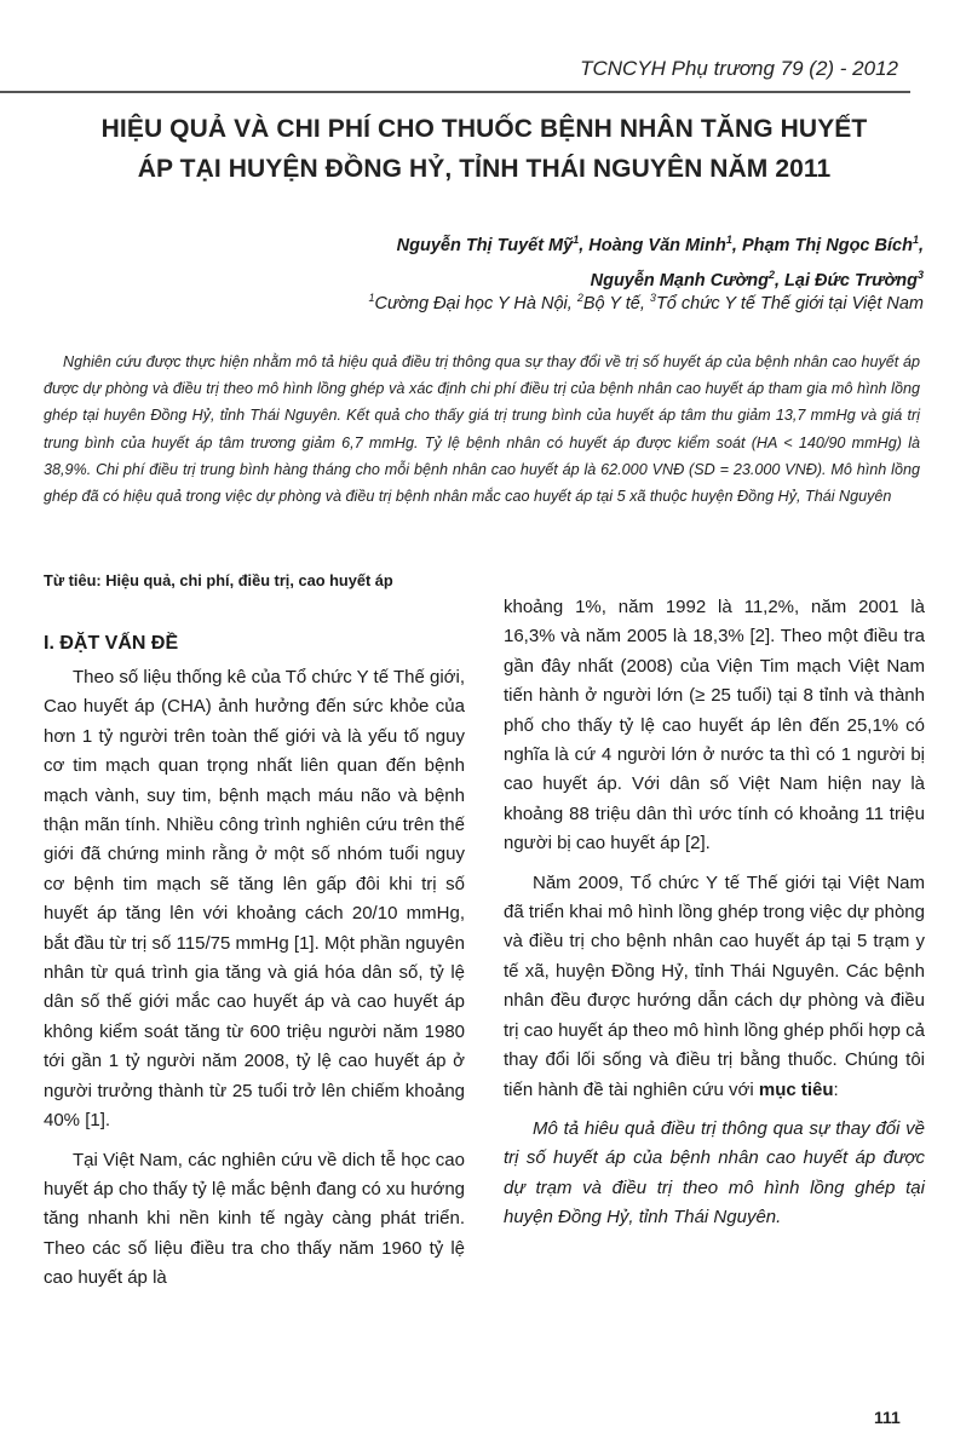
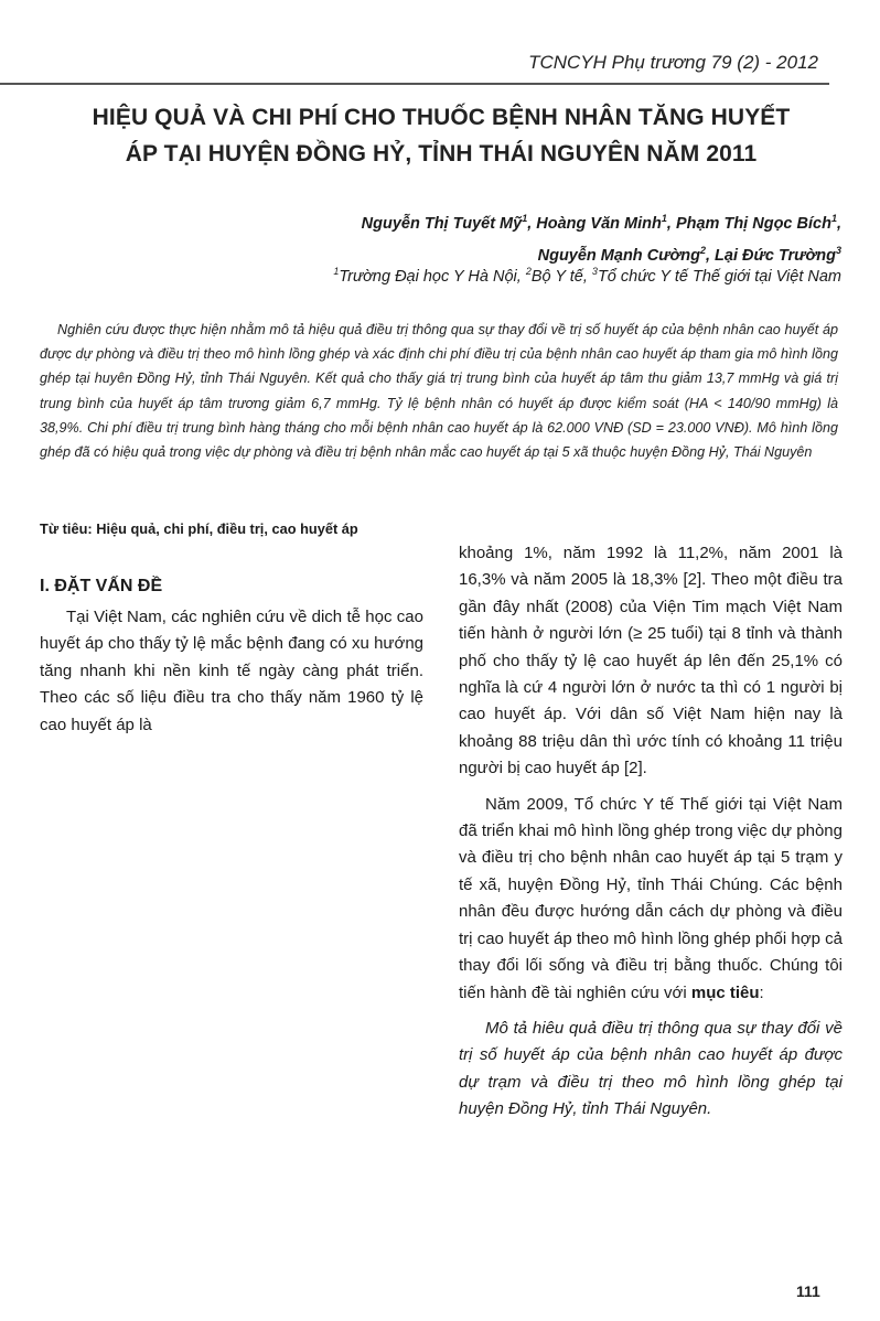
  TCNCYH Phụ trương 79 (2) - 2012
  HIỆU QUẢ VÀ CHI PHÍ CHO THUỐC BỆNH NHÂN TĂNG HUYẾT
  ÁP TẠI HUYỆN ĐỒNG HỶ, TỈNH THÁI NGUYÊN NĂM 2011
  Nguyễn Thị Tuyết Mỹ1, Hoàng Văn Minh1, Phạm Thị Ngọc Bích1,
  Nguyễn Mạnh Cường2, Lại Đức Trường3
- 1Cường Đại học Y Hà Nội, 2Bộ Y tế, 3Tổ chức Y tế Thế giới tại Việt Nam
+ 1Trường Đại học Y Hà Nội, 2Bộ Y tế, 3Tổ chức Y tế Thế giới tại Việt Nam
  Nghiên cứu được thực hiện nhằm mô tả hiệu quả điều trị thông qua sự thay đổi về trị số huyết áp của bệnh nhân cao huyết áp được dự phòng và điều trị theo mô hình lồng ghép và xác định chi phí điều trị của bệnh nhân cao huyết áp tham gia mô hình lồng ghép tại huyên Đồng Hỷ, tỉnh Thái Nguyên. Kết quả cho thấy giá trị trung bình của huyết áp tâm thu giảm 13,7 mmHg và giá trị trung bình của huyết áp tâm trương giảm 6,7 mmHg. Tỷ lệ bệnh nhân có huyết áp được kiểm soát (HA < 140/90 mmHg) là 38,9%. Chi phí điều trị trung bình hàng tháng cho mỗi bệnh nhân cao huyết áp là 62.000 VNĐ (SD = 23.000 VNĐ). Mô hình lồng ghép đã có hiệu quả trong việc dự phòng và điều trị bệnh nhân mắc cao huyết áp tại 5 xã thuộc huyện Đồng Hỷ, Thái Nguyên
  Từ tiêu: Hiệu quả, chi phí, điều trị, cao huyết áp
  I. ĐẶT VẤN ĐỀ
- Theo số liệu thống kê của Tổ chức Y tế Thế giới, Cao huyết áp (CHA) ảnh hưởng đến sức khỏe của hơn 1 tỷ người trên toàn thế giới và là yếu tố nguy cơ tim mạch quan trọng nhất liên quan đến bệnh mạch vành, suy tim, bệnh mạch máu não và bệnh thận mãn tính. Nhiều công trình nghiên cứu trên thế giới đã chứng minh rằng ở một số nhóm tuổi nguy cơ bệnh tim mạch sẽ tăng lên gấp đôi khi trị số huyết áp tăng lên với khoảng cách 20/10 mmHg, bắt đầu từ trị số 115/75 mmHg [1]. Một phần nguyên nhân từ quá trình gia tăng và giá hóa dân số, tỷ lệ dân số thế giới mắc cao huyết áp và cao huyết áp không kiểm soát tăng từ 600 triệu người năm 1980 tới gần 1 tỷ người năm 2008, tỷ lệ cao huyết áp ở người trưởng thành từ 25 tuổi trở lên chiếm khoảng 40% [1].
  Tại Việt Nam, các nghiên cứu về dich tễ học cao huyết áp cho thấy tỷ lệ mắc bệnh đang có xu hướng tăng nhanh khi nền kinh tế ngày càng phát triển. Theo các số liệu điều tra cho thấy năm 1960 tỷ lệ cao huyết áp là
  khoảng 1%, năm 1992 là 11,2%, năm 2001 là 16,3% và năm 2005 là 18,3% [2]. Theo một điều tra gần đây nhất (2008) của Viện Tim mạch Việt Nam tiến hành ở người lớn (≥ 25 tuổi) tại 8 tỉnh và thành phố cho thấy tỷ lệ cao huyết áp lên đến 25,1% có nghĩa là cứ 4 người lớn ở nước ta thì có 1 người bị cao huyết áp. Với dân số Việt Nam hiện nay là khoảng 88 triệu dân thì ước tính có khoảng 11 triệu người bị cao huyết áp [2].
- Năm 2009, Tổ chức Y tế Thế giới tại Việt Nam đã triển khai mô hình lồng ghép trong việc dự phòng và điều trị cho bệnh nhân cao huyết áp tại 5 trạm y tế xã, huyện Đồng Hỷ, tỉnh Thái Nguyên. Các bệnh nhân đều được hướng dẫn cách dự phòng và điều trị cao huyết áp theo mô hình lồng ghép phối hợp cả thay đổi lối sống và điều trị bằng thuốc. Chúng tôi tiến hành đề tài nghiên cứu với mục tiêu:
+ Năm 2009, Tổ chức Y tế Thế giới tại Việt Nam đã triển khai mô hình lồng ghép trong việc dự phòng và điều trị cho bệnh nhân cao huyết áp tại 5 trạm y tế xã, huyện Đồng Hỷ, tỉnh Thái Chúng. Các bệnh nhân đều được hướng dẫn cách dự phòng và điều trị cao huyết áp theo mô hình lồng ghép phối hợp cả thay đổi lối sống và điều trị bằng thuốc. Chúng tôi tiến hành đề tài nghiên cứu với mục tiêu:
  Mô tả hiêu quả điều trị thông qua sự thay đổi về trị số huyết áp của bệnh nhân cao huyết áp được dự trạm và điều trị theo mô hình lồng ghép tại huyện Đồng Hỷ, tỉnh Thái Nguyên.
  111
